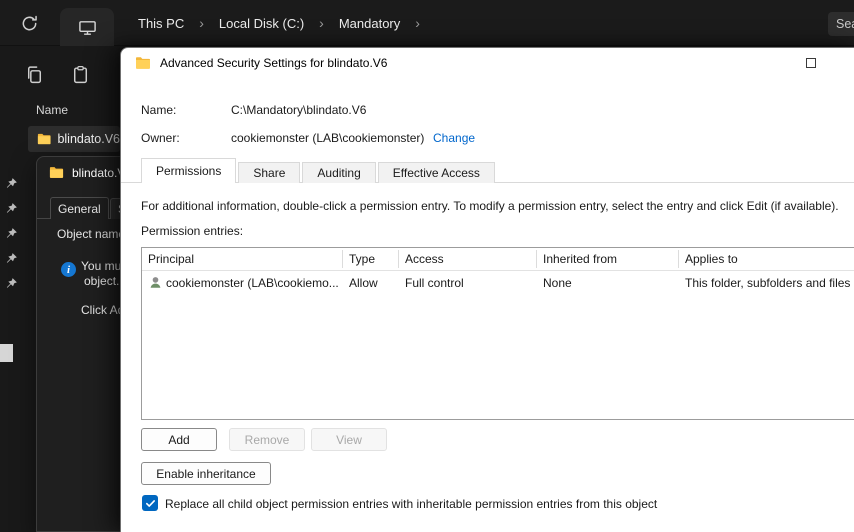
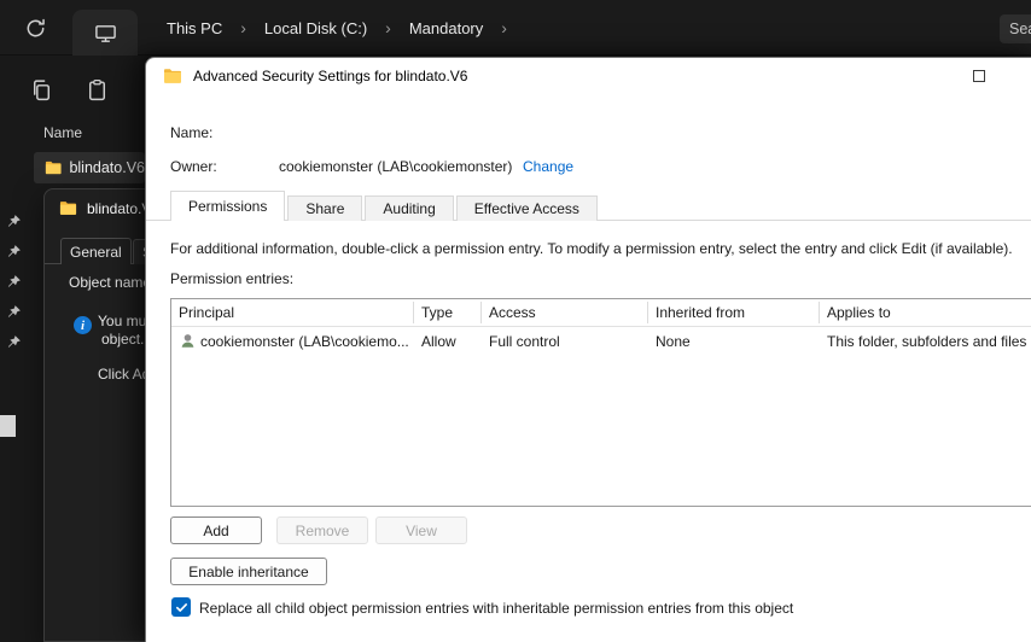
  This PC
  ›
  Local Disk (C:)
  ›
  Mandatory
  ›
  Name
  blindato.V6
  blindato.
  General
  Object nam
  i
  You mu
  object.
  Click A
  Advanced Security Settings for blindato.V6
  Name:
- C:\Mandatory\blindato.V6
  Owner:
  cookiemonster (LAB\cookiemonster)
  Change
  Permissions
  Share
  Auditing
  Effective Access
  For additional information, double-click a permission entry. To modify a permission entry, select the entry and click Edit (if available).
  Permission entries:
  Principal
  Type
  Access
  Inherited from
  Applies to
  cookiemonster (LAB\cookiemo...
  Allow
  Full control
  None
  This folder, subfolders and files
  Add
  Remove
  View
  Enable inheritance
  Replace all child object permission entries with inheritable permission entries from this object
